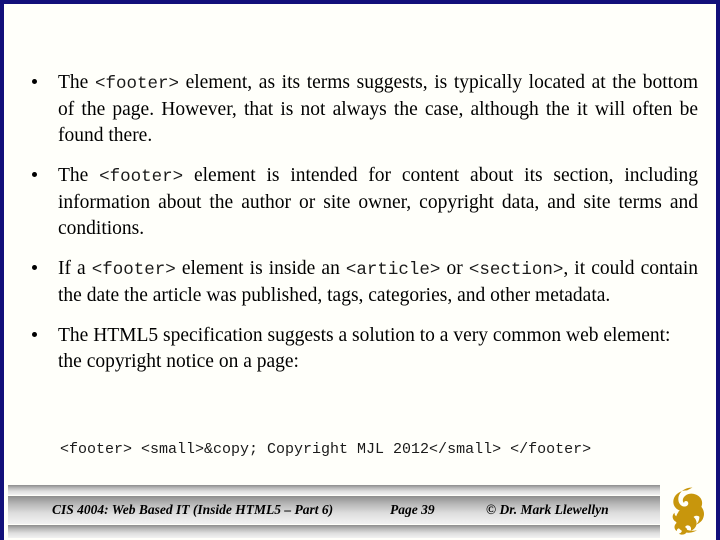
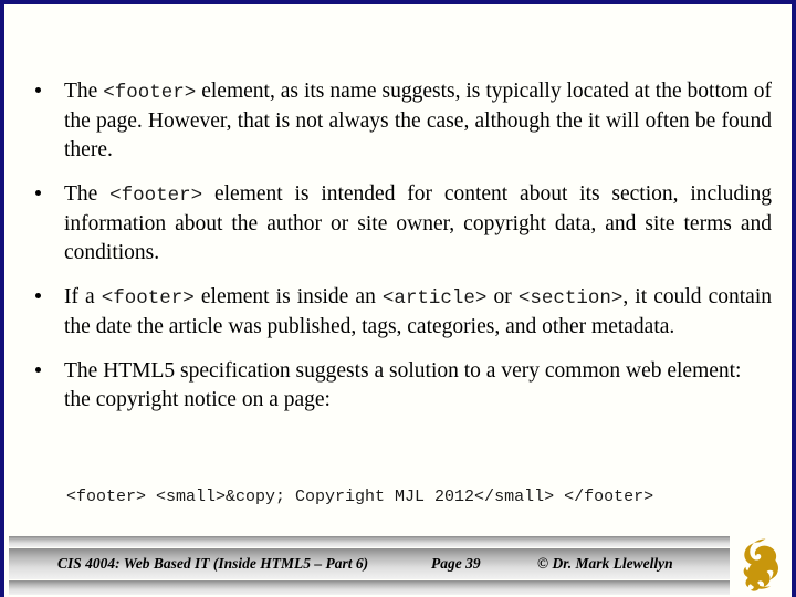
- The <footer> element, as its terms suggests, is typically located at the bottom of the page. However, that is not always the case, although the it will often be found there.
+ The <footer> element, as its name suggests, is typically located at the bottom of the page. However, that is not always the case, although the it will often be found there.
  The <footer> element is intended for content about its section, including information about the author or site owner, copyright data, and site terms and conditions.
  If a <footer> element is inside an <article> or <section>, it could contain the date the article was published, tags, categories, and other metadata.
  The HTML5 specification suggests a solution to a very common web element: the copyright notice on a page:
  <footer> <small>&copy; Copyright MJL 2012</small> </footer>
  CIS 4004: Web Based IT (Inside HTML5 – Part 6)
  Page 39
  © Dr. Mark Llewellyn
